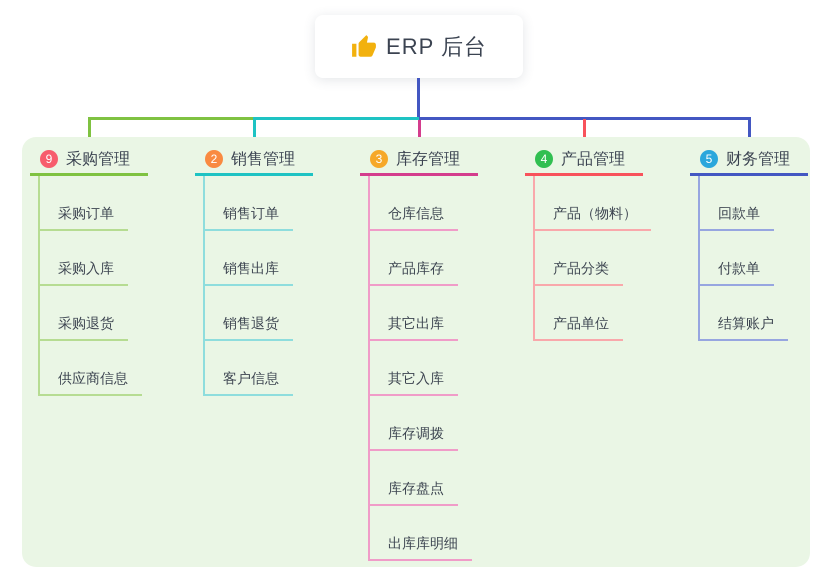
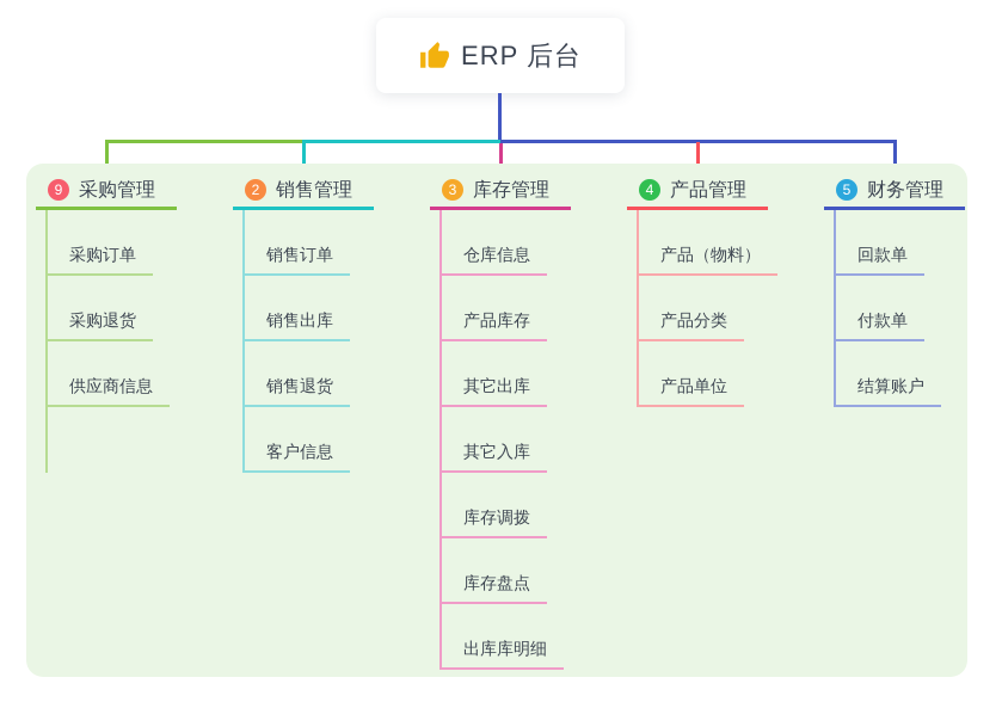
  ERP 后台
  9
  采购管理
  采购订单
- 采购入库
  采购退货
  供应商信息
  2
  销售管理
  销售订单
  销售出库
  销售退货
  客户信息
  3
  库存管理
  仓库信息
  产品库存
  其它出库
  其它入库
  库存调拨
  库存盘点
  出库库明细
  4
  产品管理
  产品（物料）
  产品分类
  产品单位
  5
  财务管理
  回款单
  付款单
  结算账户
